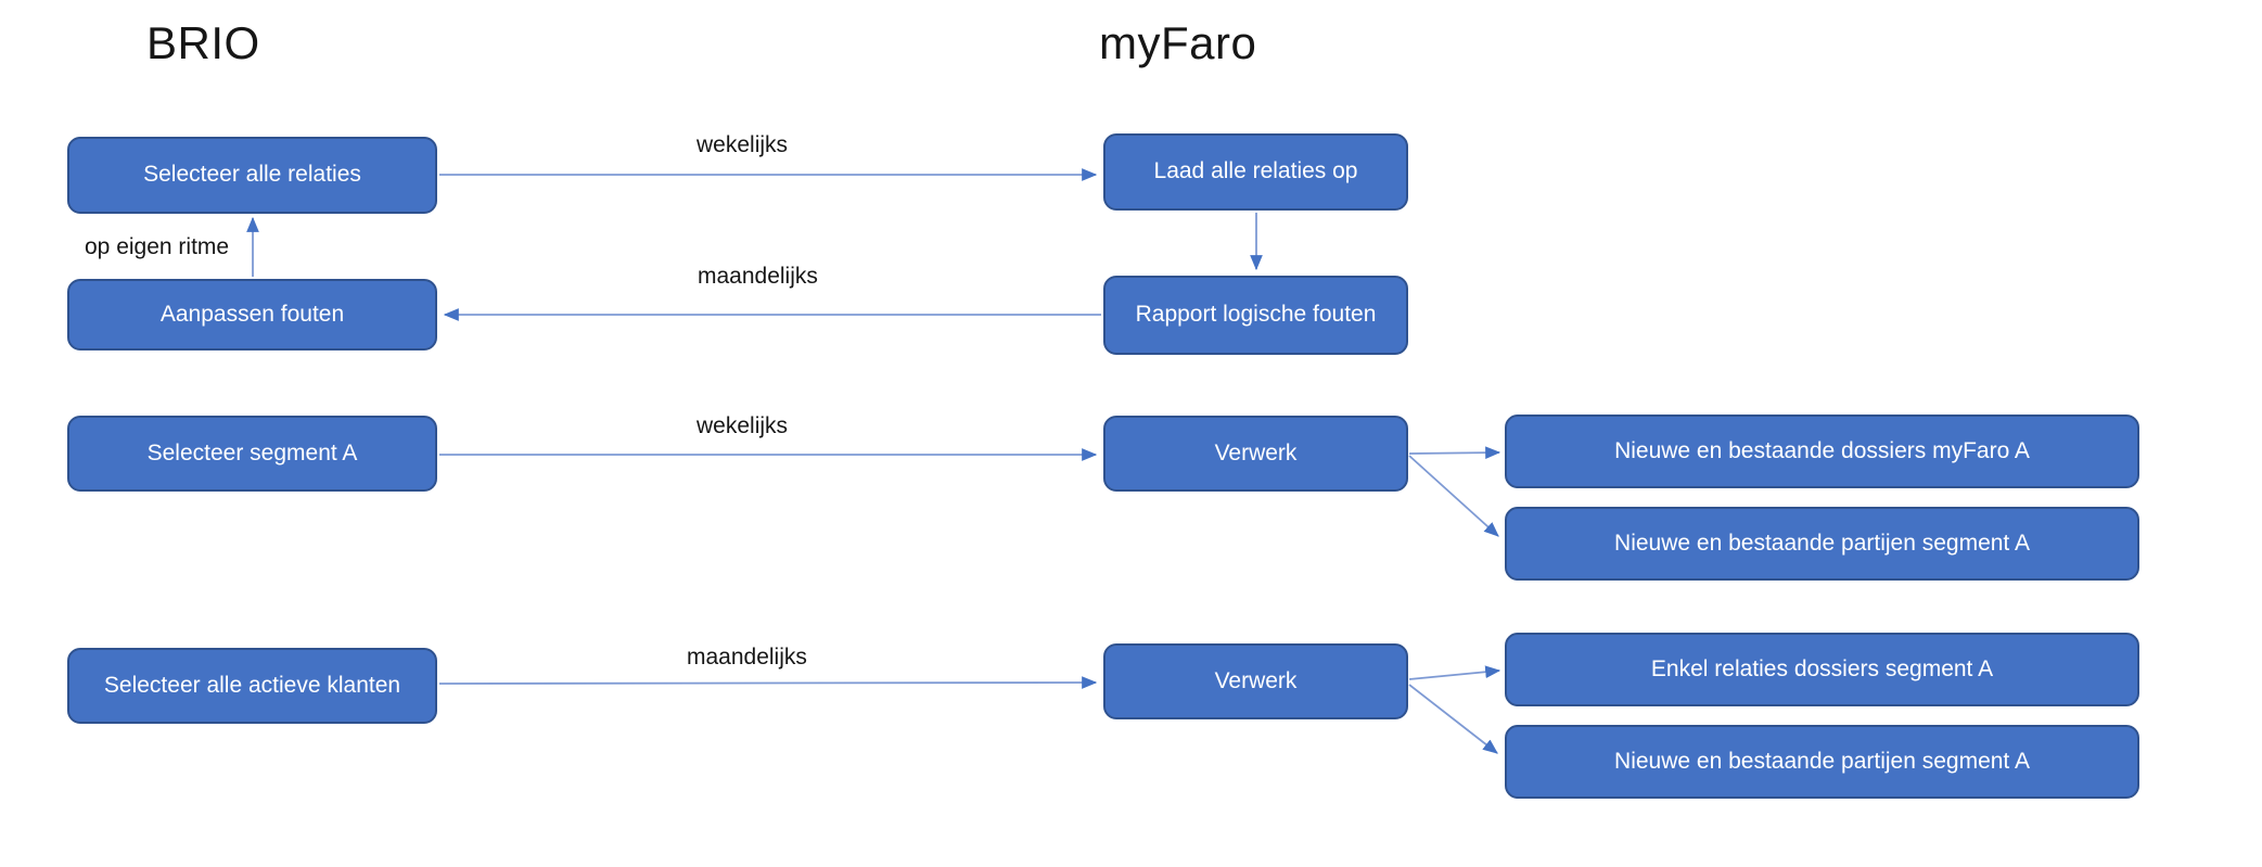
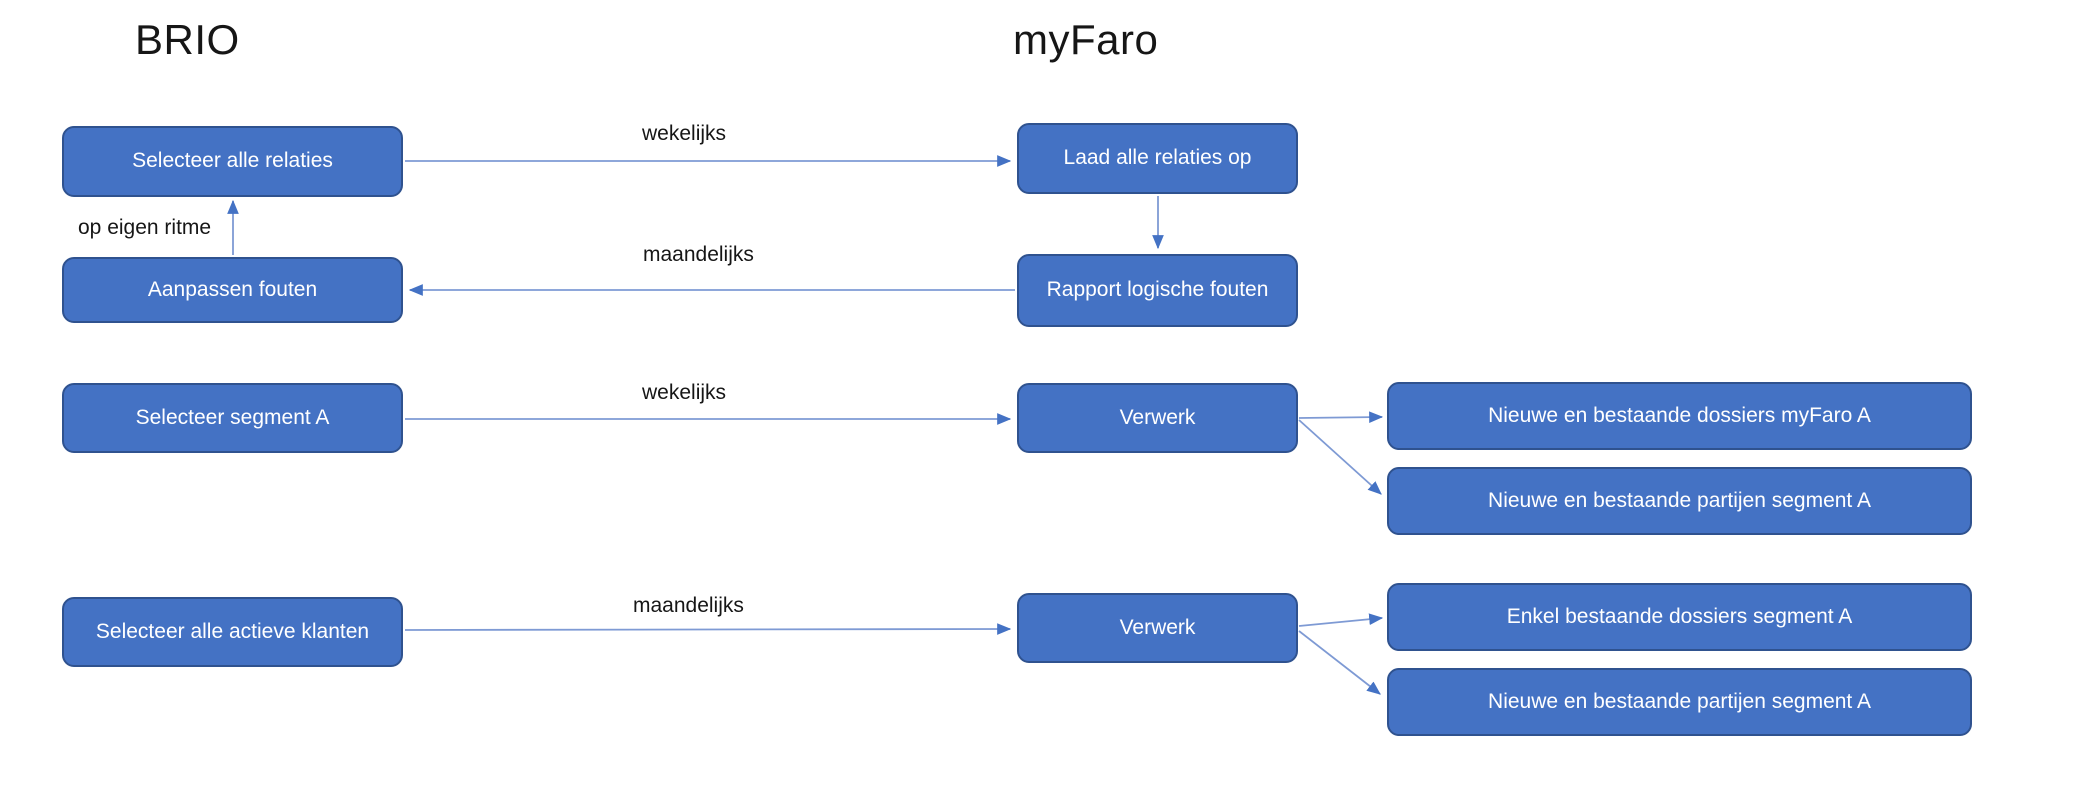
  BRIO
  myFaro
  Selecteer alle relaties
  Aanpassen fouten
  Laad alle relaties op
  Rapport logische fouten
  Selecteer segment A
  Verwerk
  Nieuwe en bestaande dossiers myFaro A
  Nieuwe en bestaande partijen segment A
  Selecteer alle actieve klanten
  Verwerk
- Enkel relaties dossiers segment A
+ Enkel bestaande dossiers segment A
  Nieuwe en bestaande partijen segment A
  wekelijks
  maandelijks
  op eigen ritme
  wekelijks
  maandelijks
